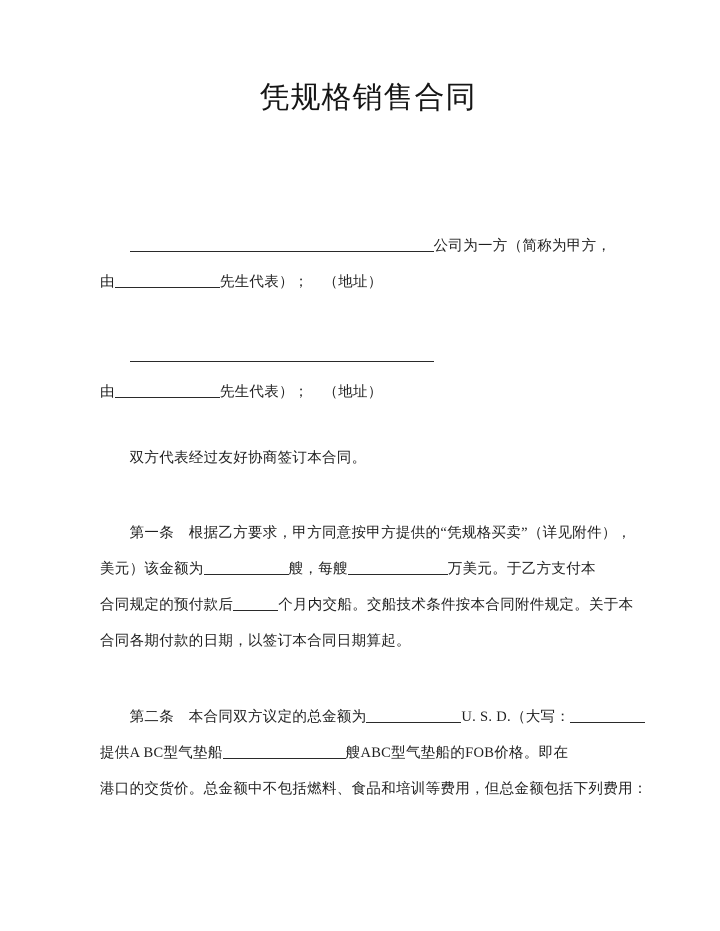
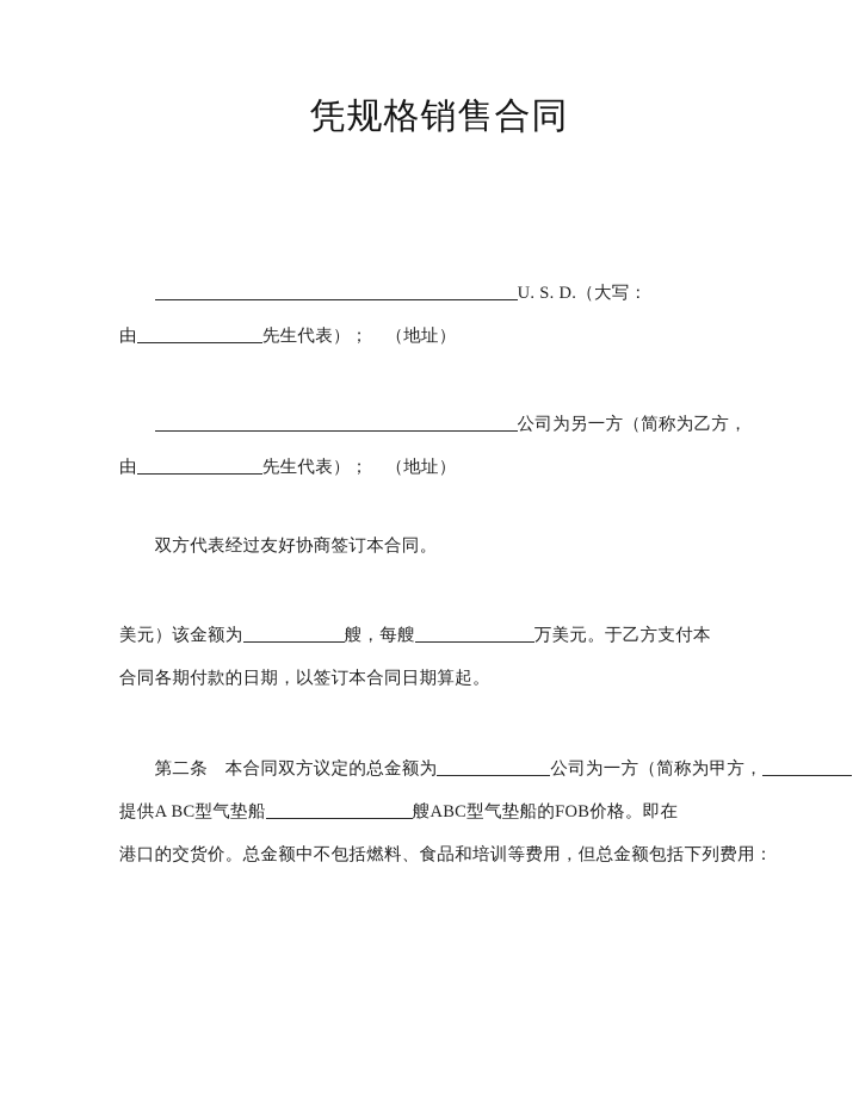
  凭规格销售合同
- 公司为一方（简称为甲方，
+ U. S. D.（大写：
  由 先生代表）； （地址）
+ 公司为另一方（简称为乙方，
  由 先生代表）； （地址）
  双方代表经过友好协商签订本合同。
- 第一条 根据乙方要求，甲方同意按甲方提供的“凭规格买卖”（详见附件），
  美元）该金额为 艘，每艘 万美元。于乙方支付本
- 合同规定的预付款后 个月内交船。交船技术条件按本合同附件规定。关于本
  合同各期付款的日期，以签订本合同日期算起。
- 第二条 本合同双方议定的总金额为 U. S. D.（大写：
+ 第二条 本合同双方议定的总金额为 公司为一方（简称为甲方，
  提供A BC型气垫船 艘ABC型气垫船的FOB价格。即在
  港口的交货价。总金额中不包括燃料、食品和培训等费用，但总金额包括下列费用：
